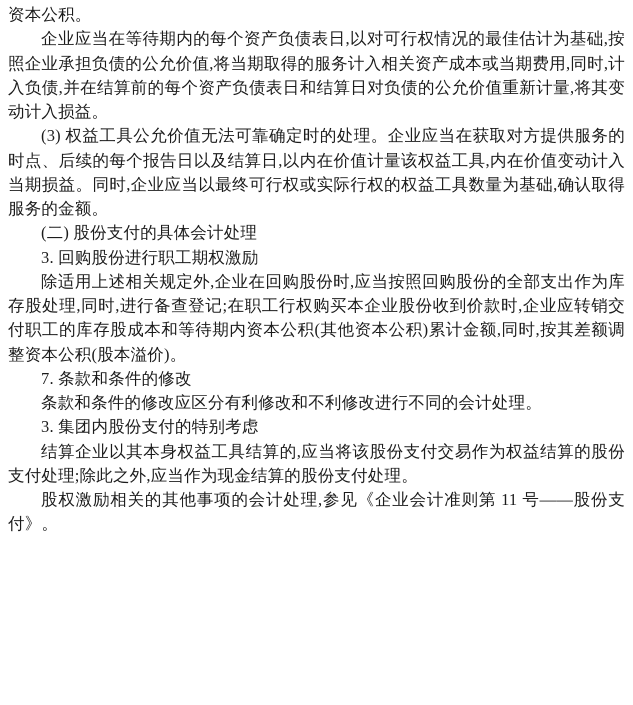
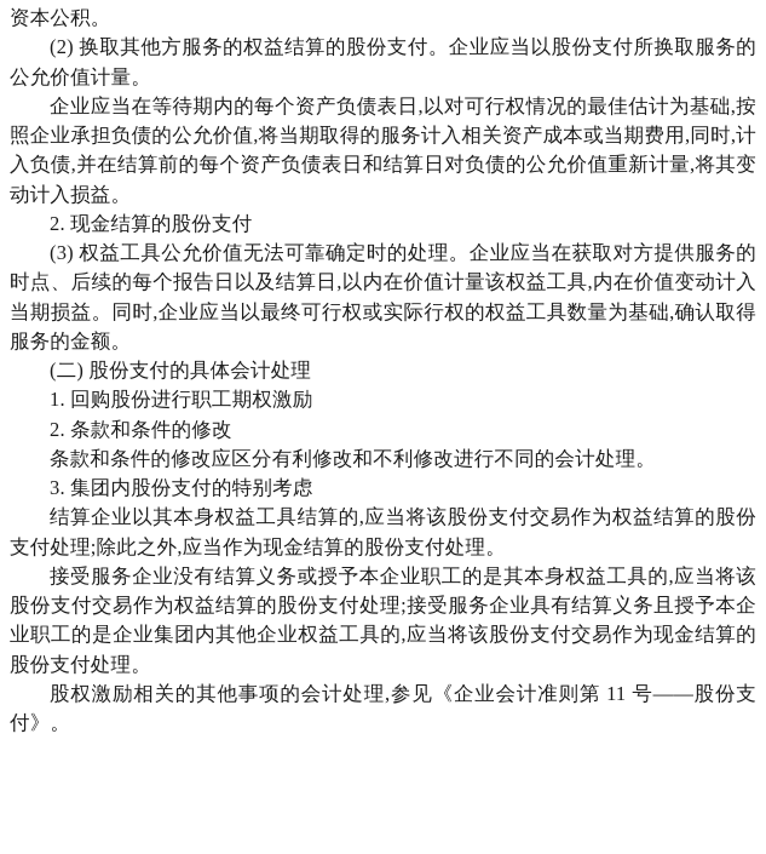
  资本公积。
+ (2) 换取其他方服务的权益结算的股份支付。企业应当以股份支付所换取服务的公允价值计量。
  企业应当在等待期内的每个资产负债表日,以对可行权情况的最佳估计为基础,按照企业承担负债的公允价值,将当期取得的服务计入相关资产成本或当期费用,同时,计入负债,并在结算前的每个资产负债表日和结算日对负债的公允价值重新计量,将其变动计入损益。
+ 2. 现金结算的股份支付
  (3) 权益工具公允价值无法可靠确定时的处理。企业应当在获取对方提供服务的时点、后续的每个报告日以及结算日,以内在价值计量该权益工具,内在价值变动计入当期损益。同时,企业应当以最终可行权或实际行权的权益工具数量为基础,确认取得服务的金额。
  (二) 股份支付的具体会计处理
- 3. 回购股份进行职工期权激励
+ 1. 回购股份进行职工期权激励
- 除适用上述相关规定外,企业在回购股份时,应当按照回购股份的全部支出作为库存股处理,同时,进行备查登记;在职工行权购买本企业股份收到价款时,企业应转销交付职工的库存股成本和等待期内资本公积(其他资本公积)累计金额,同时,按其差额调整资本公积(股本溢价)。
- 7. 条款和条件的修改
+ 2. 条款和条件的修改
  条款和条件的修改应区分有利修改和不利修改进行不同的会计处理。
  3. 集团内股份支付的特别考虑
  结算企业以其本身权益工具结算的,应当将该股份支付交易作为权益结算的股份支付处理;除此之外,应当作为现金结算的股份支付处理。
+ 接受服务企业没有结算义务或授予本企业职工的是其本身权益工具的,应当将该股份支付交易作为权益结算的股份支付处理;接受服务企业具有结算义务且授予本企业职工的是企业集团内其他企业权益工具的,应当将该股份支付交易作为现金结算的股份支付处理。
  股权激励相关的其他事项的会计处理,参见《企业会计准则第 11 号——股份支付》。
